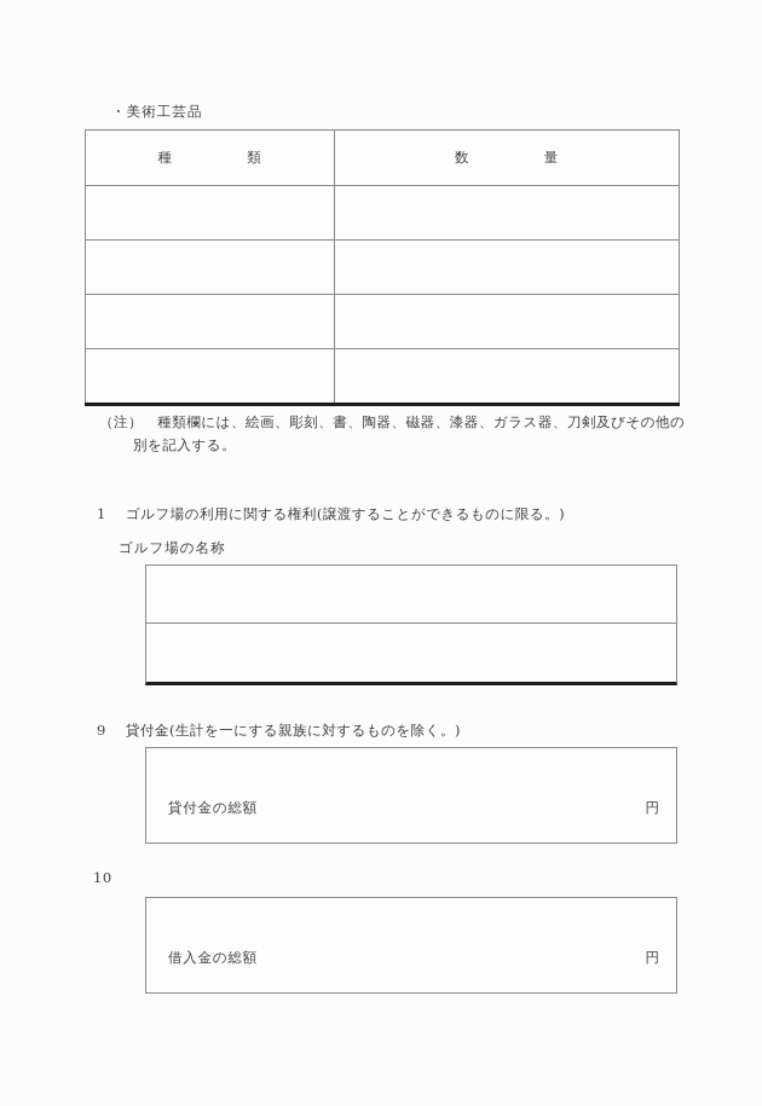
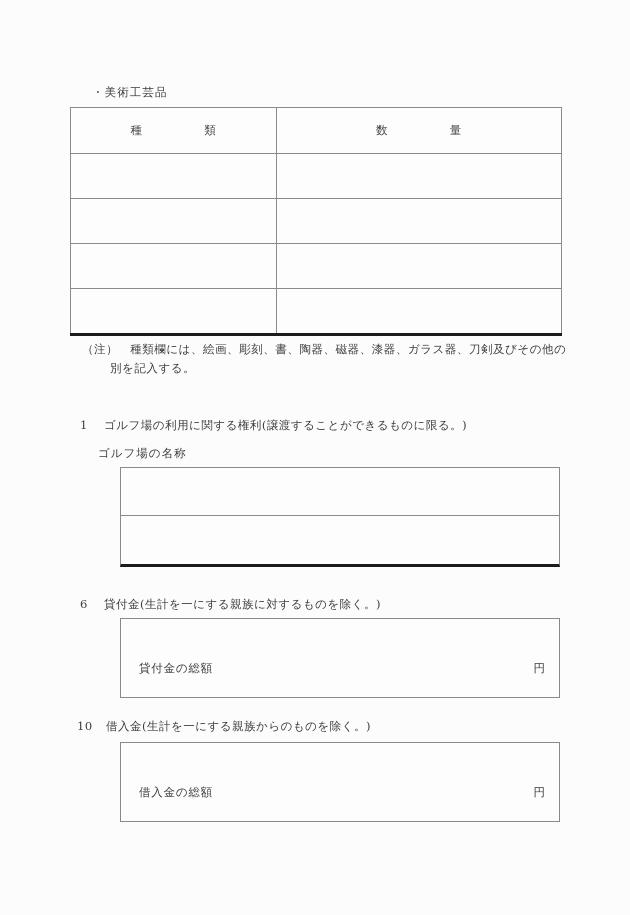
  ・美術工芸品
  種 類	数 量
  （注） 種類欄には、絵画、彫刻、書、陶器、磁器、漆器、ガラス器、刀剣及びその他の
  別を記入する。
  1
  ゴルフ場の利用に関する権利(譲渡することができるものに限る。)
  ゴルフ場の名称
- 9
+ 6
  貸付金(生計を一にする親族に対するものを除く。)
  貸付金の総額
  円
  10
+ 借入金(生計を一にする親族からのものを除く。)
  借入金の総額
  円
